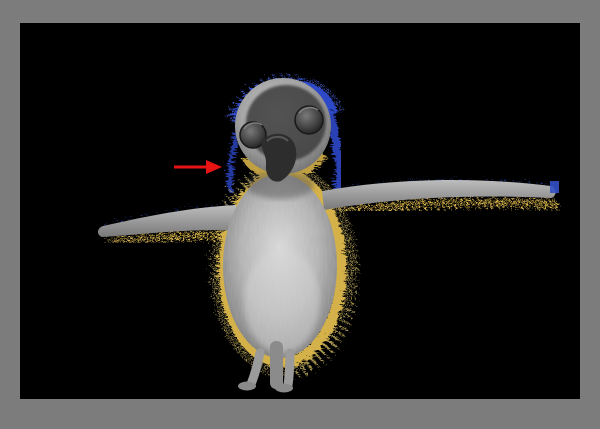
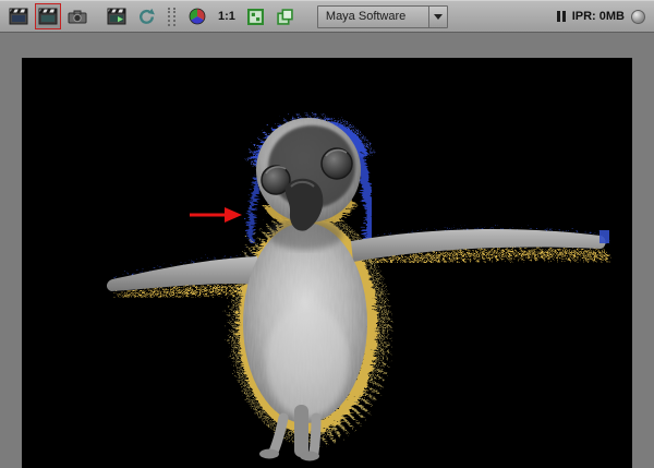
+ 1:1
+ Maya Software
+ IPR: 0MB
